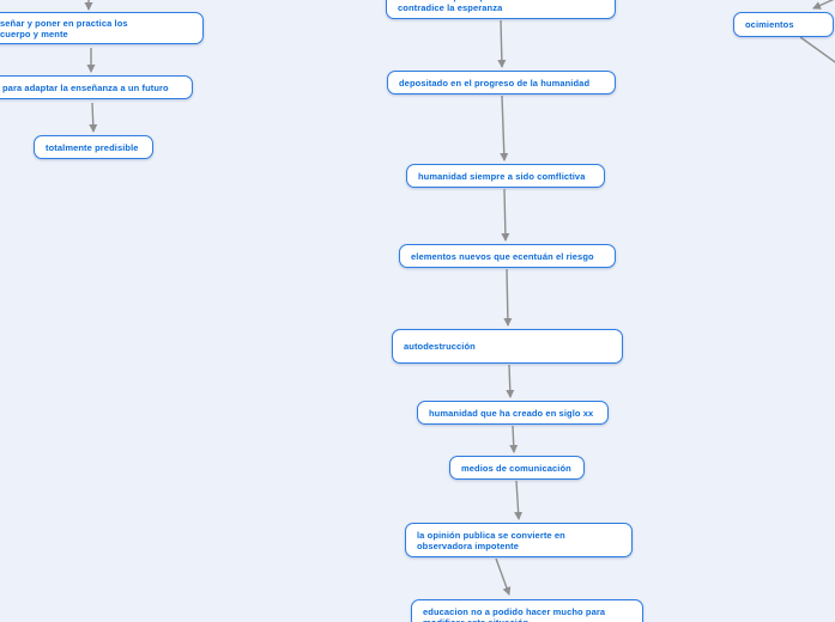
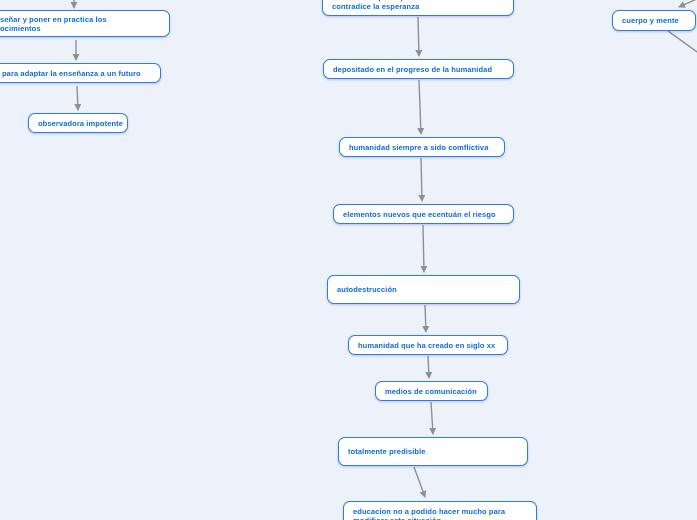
  señar y poner en practica los
- cuerpo y mente
+ ocimientos
  para adaptar la enseñanza a un futuro
- totalmente predisible
+ observadora impotente
  contradice la esperanza
  depositado en el progreso de la humanidad
  humanidad siempre a sido comflictiva
  elementos nuevos que ecentuán el riesgo
  autodestrucción
  humanidad que ha creado en siglo xx
  medios de comunicación
- la opinión publica se convierte en
- observadora impotente
+ totalmente predisible
  educacion no a podido hacer mucho para
- ocimientos
+ cuerpo y mente
